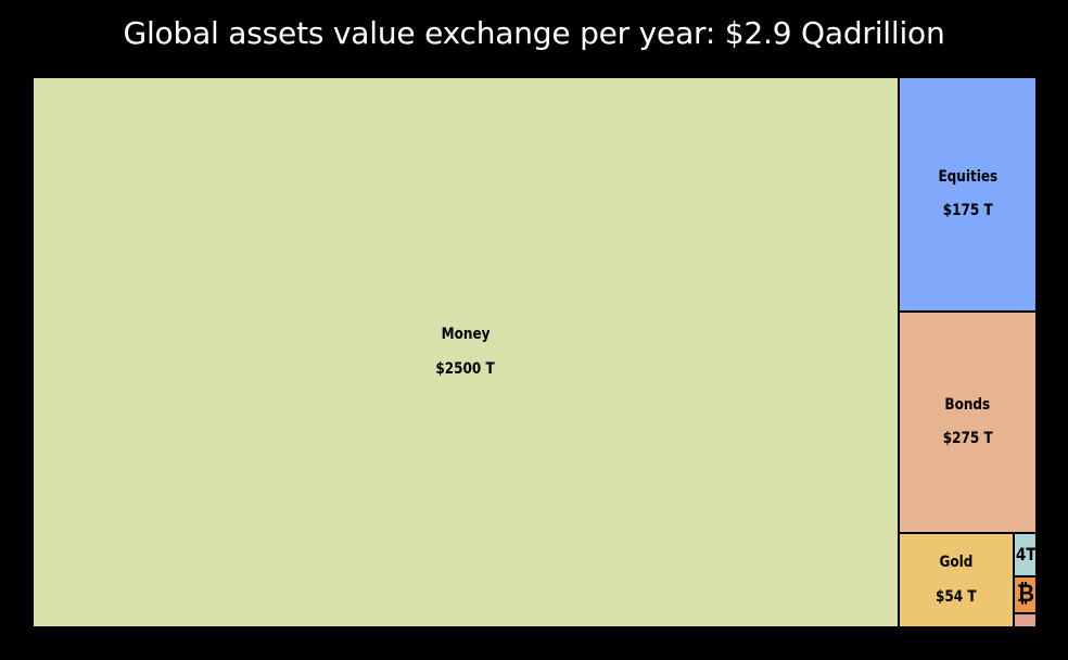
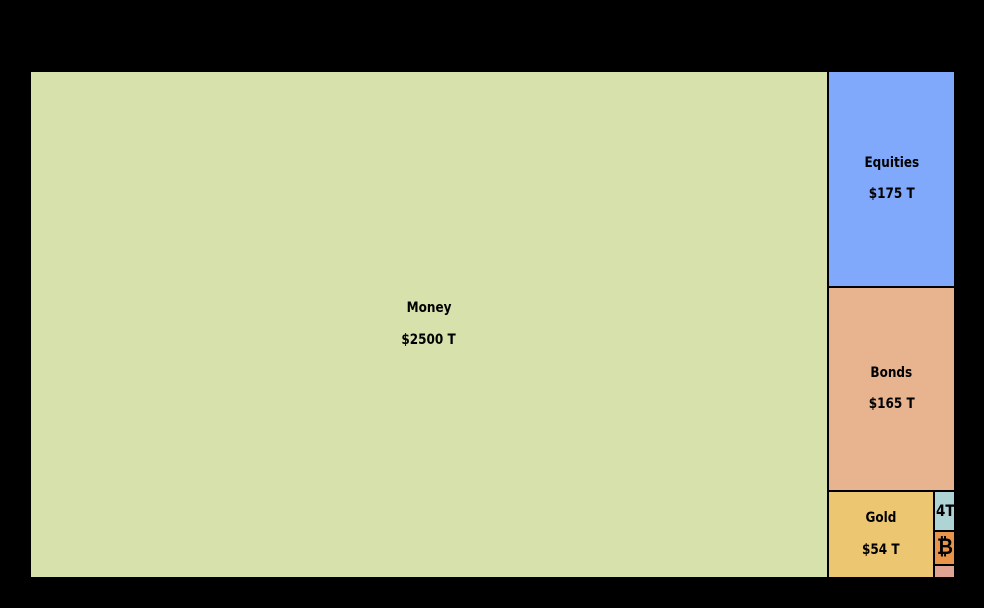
- Global assets value exchange per year: $2.9 Qadrillion
  Money
  $2500 T
  Equities
  $175 T
  Bonds
- $275 T
+ $165 T
  Gold
  $54 T
  4T
  ₿
